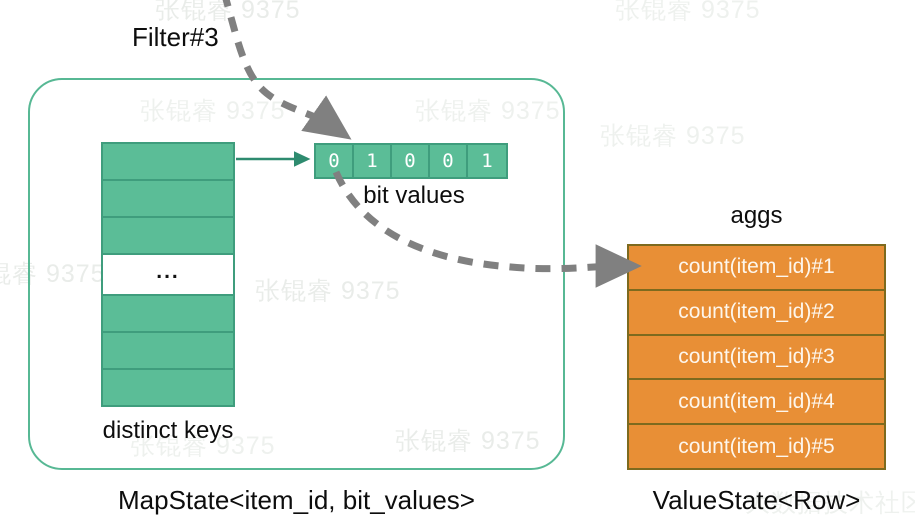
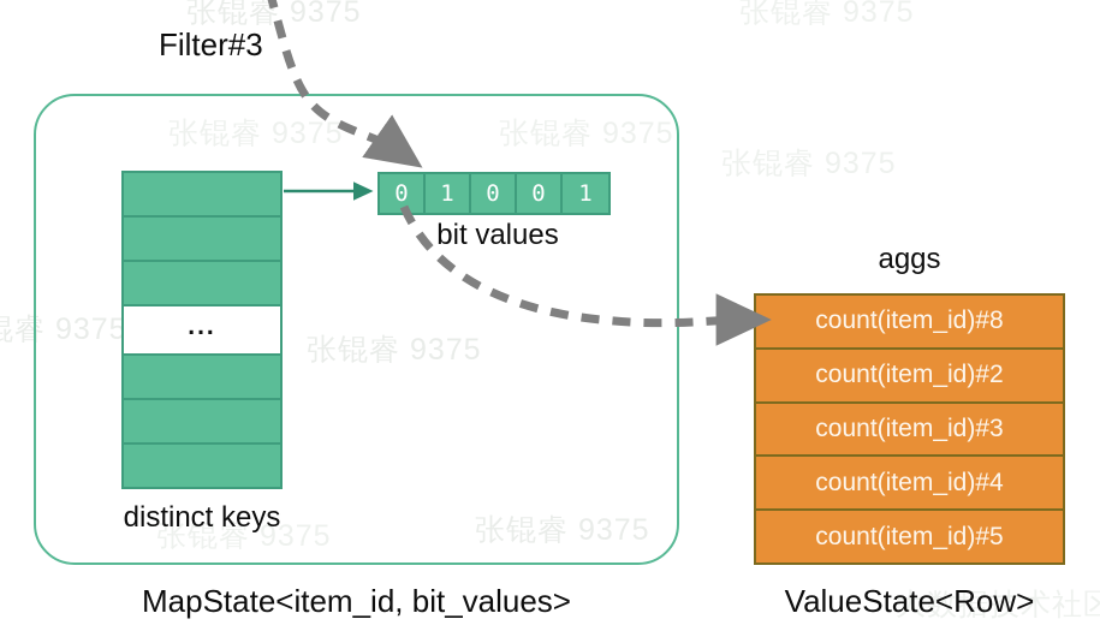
  张锟睿 9375
  张锟睿 9375
  睿 9375
  张锟睿 9375
  张锟睿 9375
  大数据技术社区
  Filter#3
  ...
  distinct keys
  0
  1
  0
  0
  1
  bit values
  aggs
- count(item_id)#1
+ count(item_id)#8
  count(item_id)#2
  count(item_id)#3
  count(item_id)#4
  count(item_id)#5
  MapState<item_id, bit_values>
  ValueState<Row>
